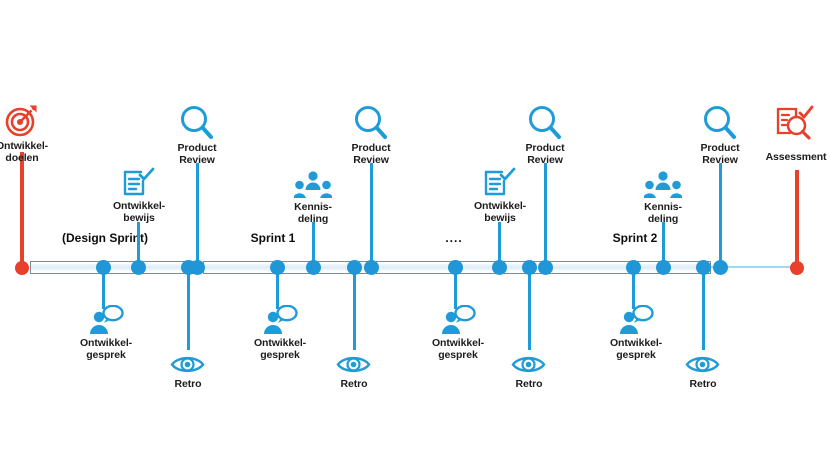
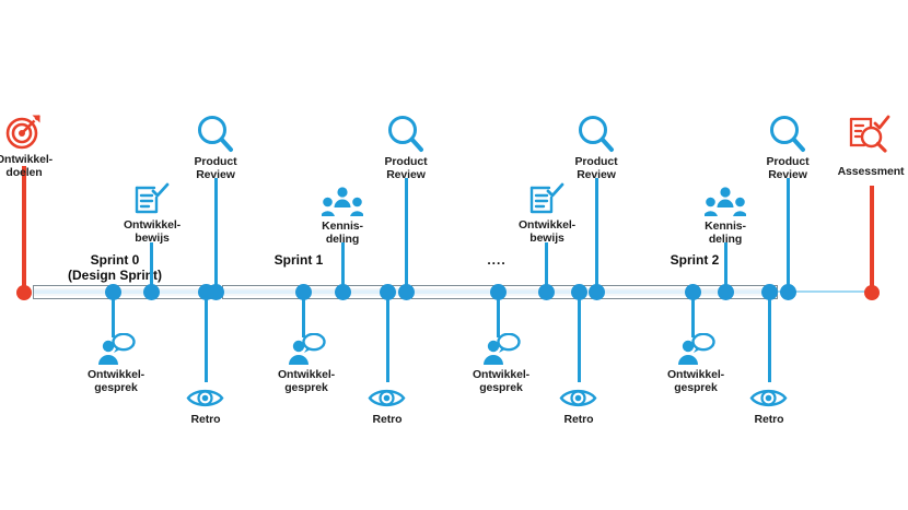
  ntwikkel-
  doelen
  Assessment
+ Sprint 0
  (Design Sprit)
  Sprint 1
  ....
  Sprint 2
  Ontwikkel-
  bewijs
  Product
  Review
  Kennis-
  deling
  Product
  Review
  Ontwikkel-
  bewijs
  Product
  Review
  Kennis-
  deling
  Product
  Review
  Ontwikkel-
  gesprek
  Retro
  Ontwikkel-
  gesprek
  Retro
  Ontwikkel-
  gesprek
  Retro
  Ontwikkel-
  gesprek
  Retro
